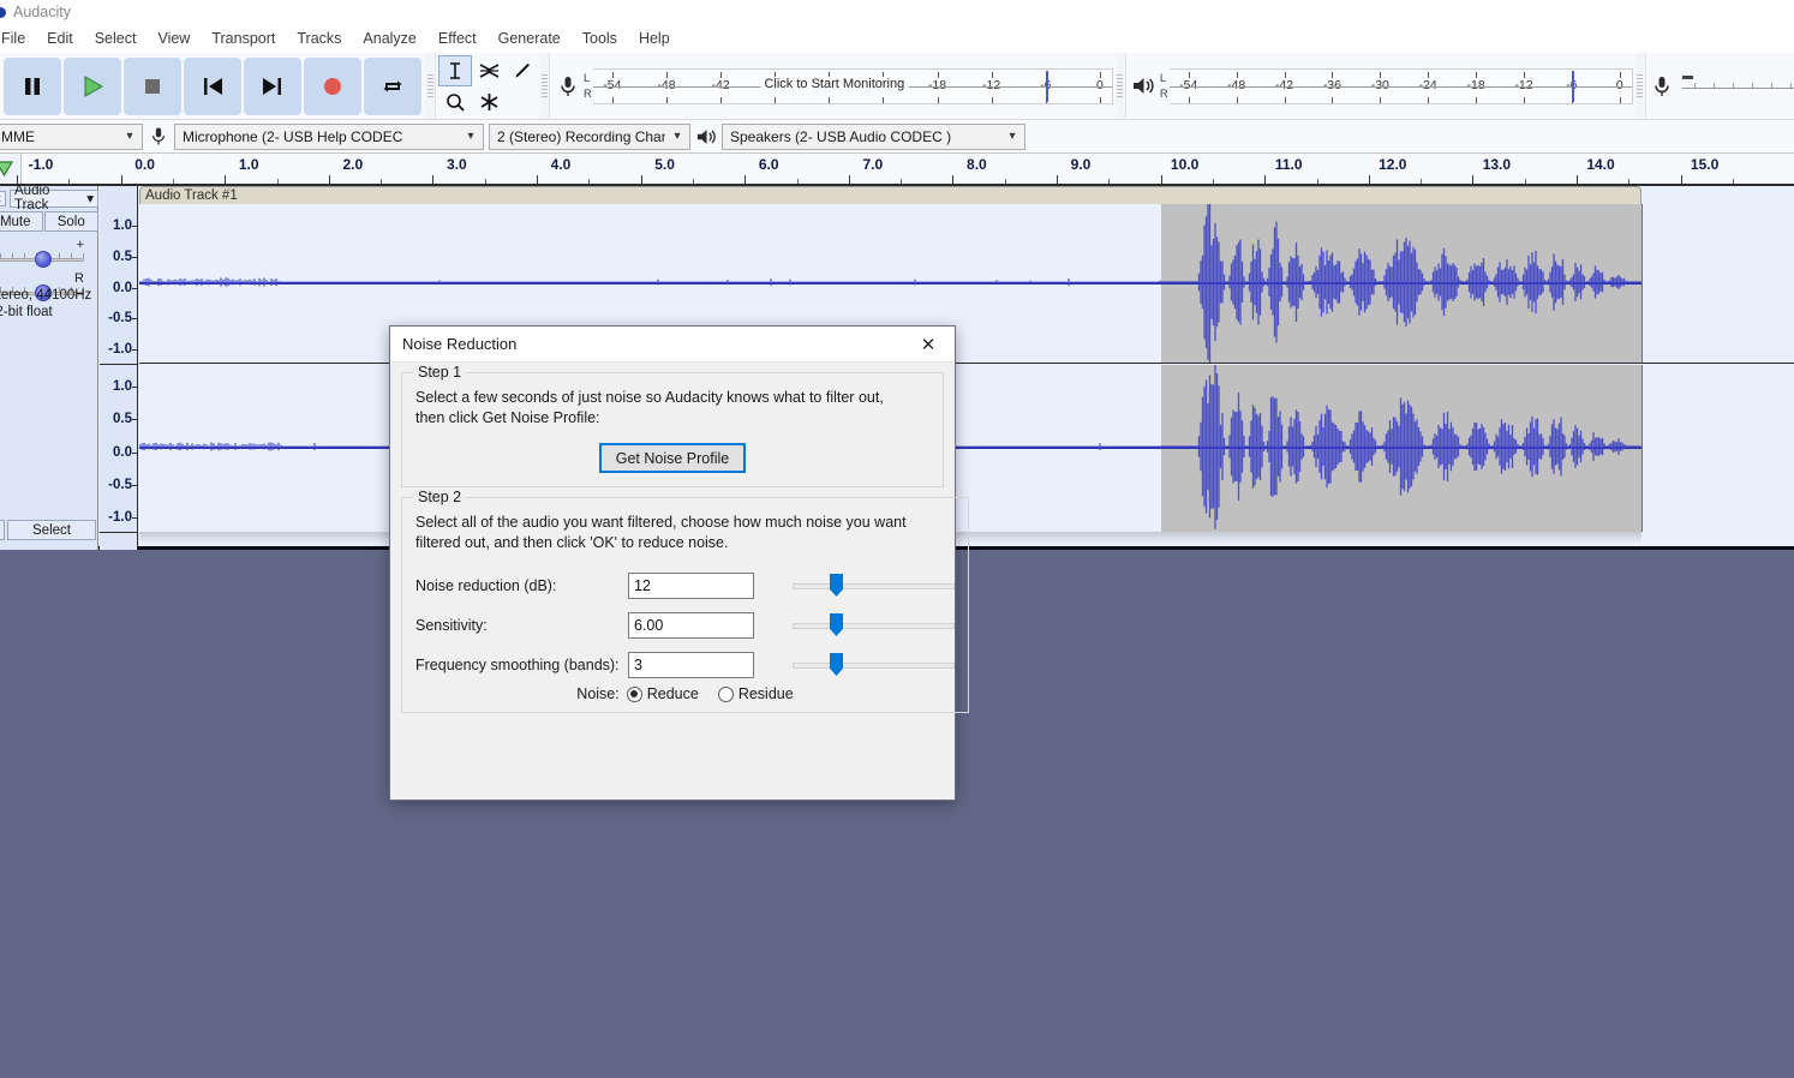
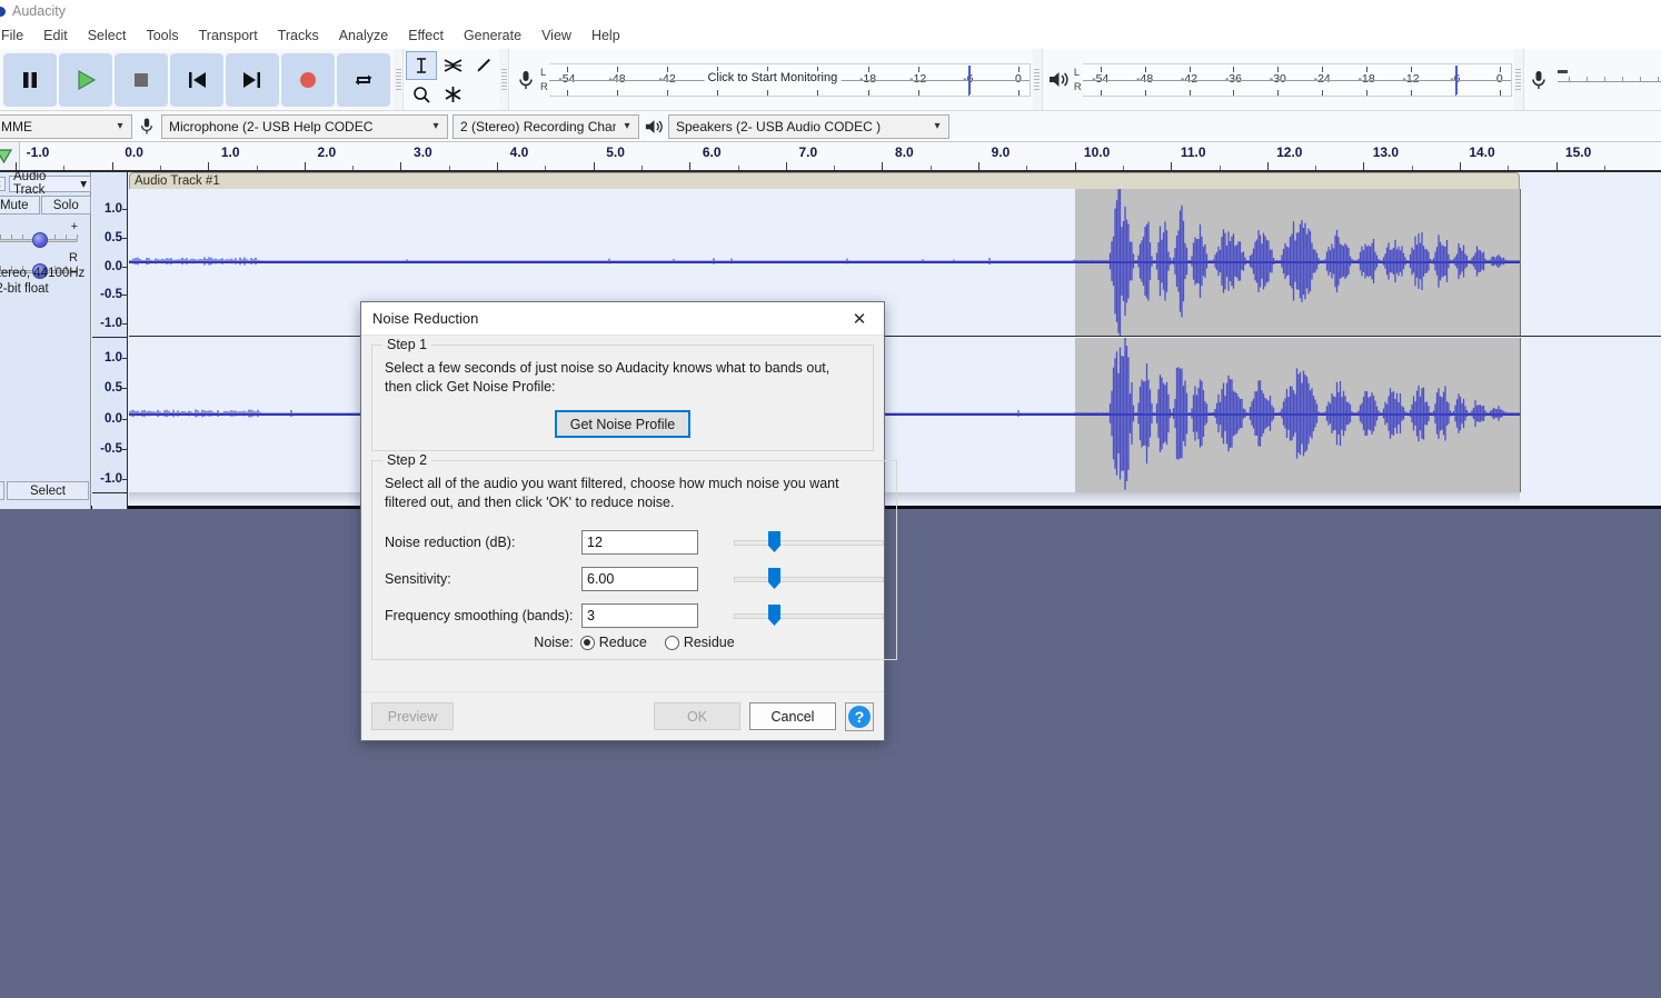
  Audacity
  File
  Edit
  Select
- View
+ Tools
  Transport
  Tracks
  Analyze
  Effect
  Generate
- Tools
+ View
  Help
  L
  R
  -54
  -48
  -42
  -18
  -12
  0
  Click to Start Monitoring
  L
  R
  -54
  -48
  -42
  -36
  -30
  -24
  -18
  -12
  0
  MME
  ▾
  Microphone (2- USB Help CODEC
  ▾
  2 (Stereo) Recording Cha
  ▾
  Speakers (2- USB Audio CODEC )
  ▾
  -1.0
  0.0
  1.0
  2.0
  3.0
  4.0
  5.0
  6.0
  7.0
  8.0
  9.0
  10.0
  11.0
  12.0
  13.0
  14.0
  15.0
  Audio Track
  ▾
  Mute
  Solo
  +
  R
  ereo, 44100Hz
  -bit float
  Select
  1.0
  0.5
  0.0
  -0.5
  -1.0
  1.0
  0.5
  0.0
  -0.5
  -1.0
  Audio Track #1
  Noise Reduction
  ✕
  Step 1
- Select a few seconds of just noise so Audacity knows what to filter out,
+ Select a few seconds of just noise so Audacity knows what to bands out,
  then click Get Noise Profile:
  Get Noise Profile
  Step 2
  Select all of the audio you want filtered, choose how much noise you want
  filtered out, and then click 'OK' to reduce noise.
  Noise reduction (dB):
  12
  Sensitivity:
  6.00
  Frequency smoothing (bands):
  3
  Noise:
  Reduce
  Residue
+ Preview
+ OK
+ Cancel
+ ?
